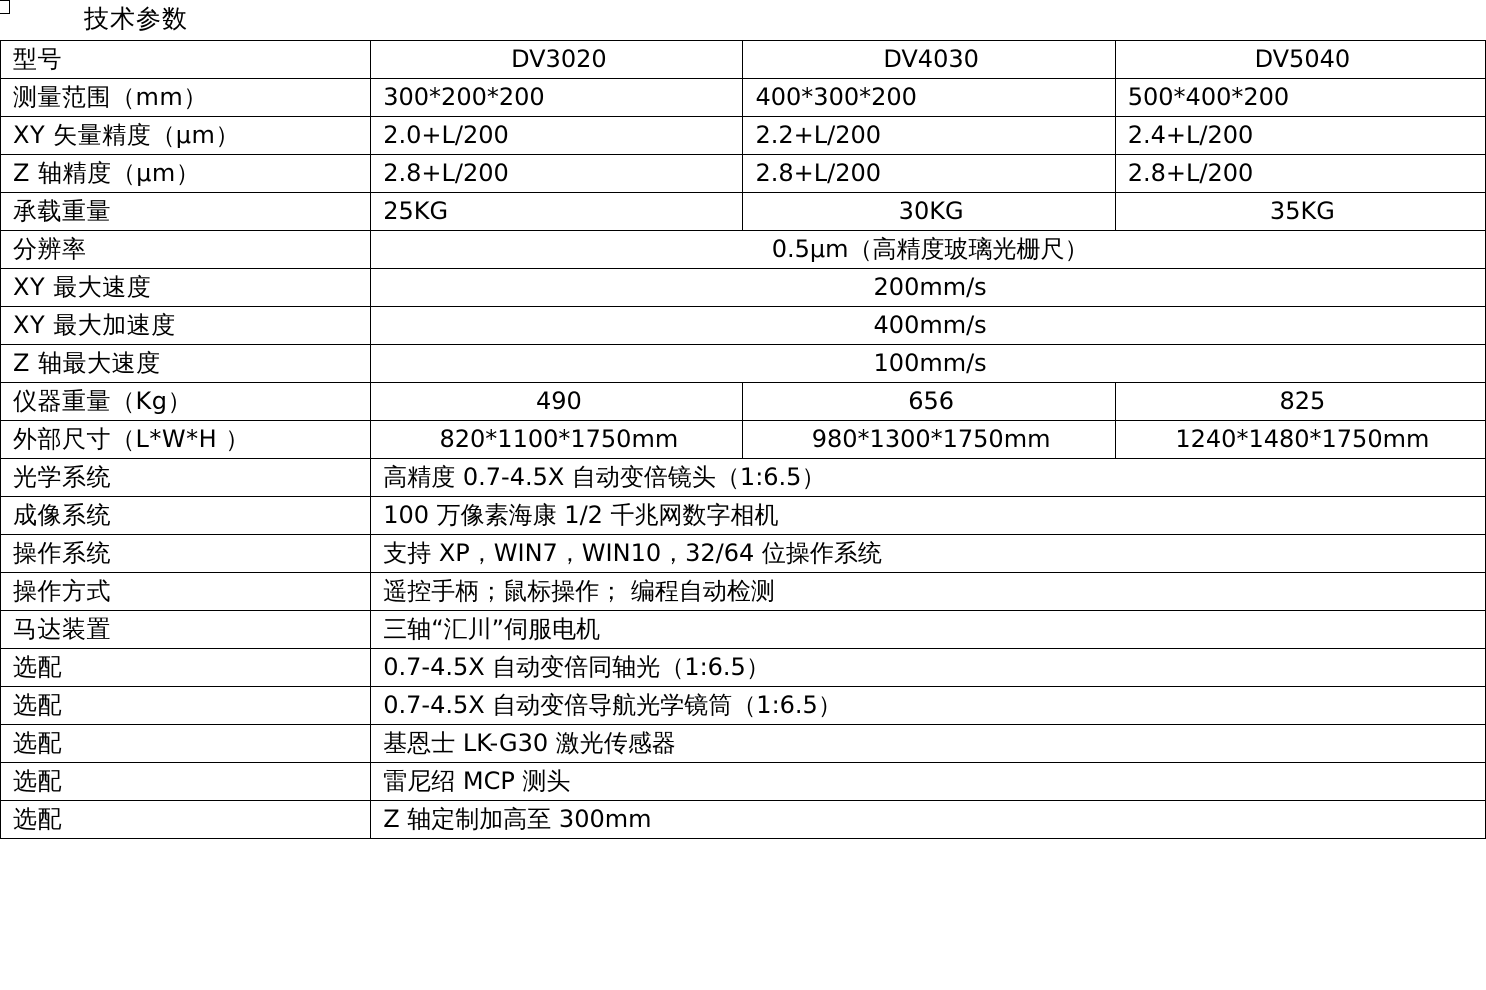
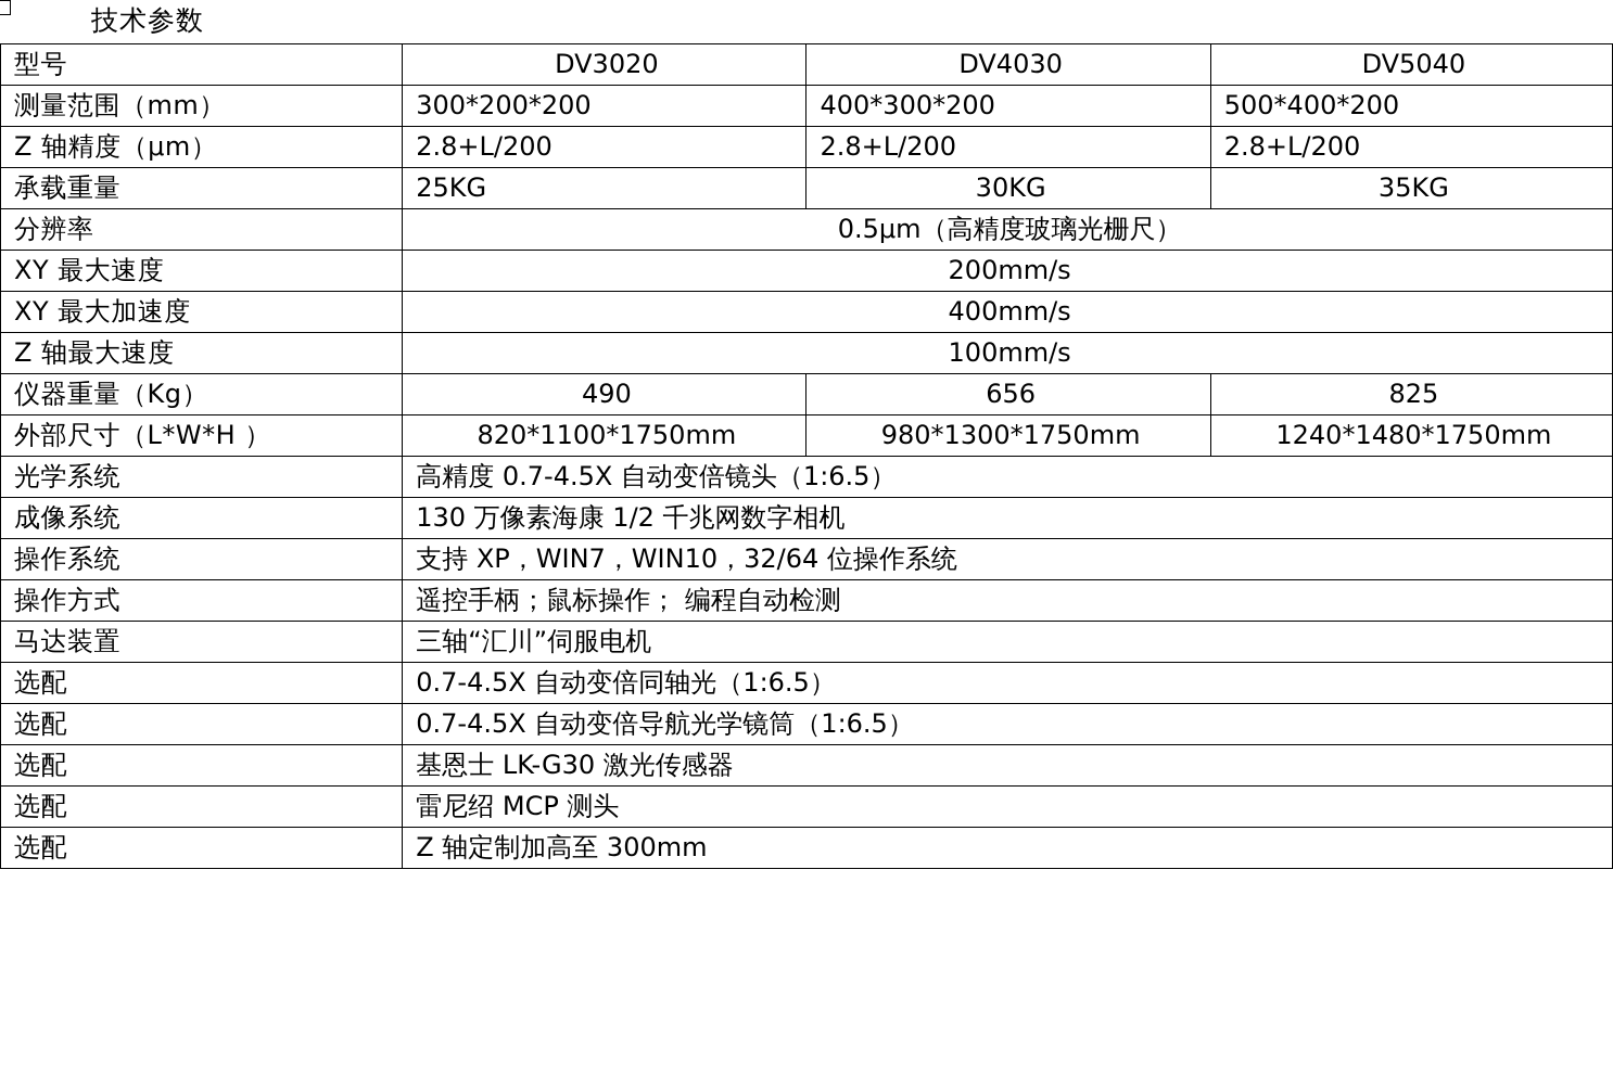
  技术参数
  型号	DV3020	DV4030	DV5040
  测量范围（mm）	300*200*200	400*300*200	500*400*200
- XY 矢量精度（μm）	2.0+L/200	2.2+L/200	2.4+L/200
  Z 轴精度（μm）	2.8+L/200	2.8+L/200	2.8+L/200
  承载重量	25KG	30KG	35KG
  分辨率	0.5μm（高精度玻璃光栅尺）
  XY 最大速度	200mm/s
  XY 最大加速度	400mm/s
  Z 轴最大速度	100mm/s
  仪器重量（Kg）	490	656	825
  外部尺寸（L*W*H ）	820*1100*1750mm	980*1300*1750mm	1240*1480*1750mm
  光学系统	高精度 0.7-4.5X 自动变倍镜头（1:6.5）
- 成像系统	100 万像素海康 1/2 千兆网数字相机
+ 成像系统	130 万像素海康 1/2 千兆网数字相机
  操作系统	支持 XP，WIN7，WIN10，32/64 位操作系统
  操作方式	遥控手柄；鼠标操作； 编程自动检测
  马达装置	三轴“汇川”伺服电机
  选配	0.7-4.5X 自动变倍同轴光（1:6.5）
  选配	0.7-4.5X 自动变倍导航光学镜筒（1:6.5）
  选配	基恩士 LK-G30 激光传感器
  选配	雷尼绍 MCP 测头
  选配	Z 轴定制加高至 300mm
